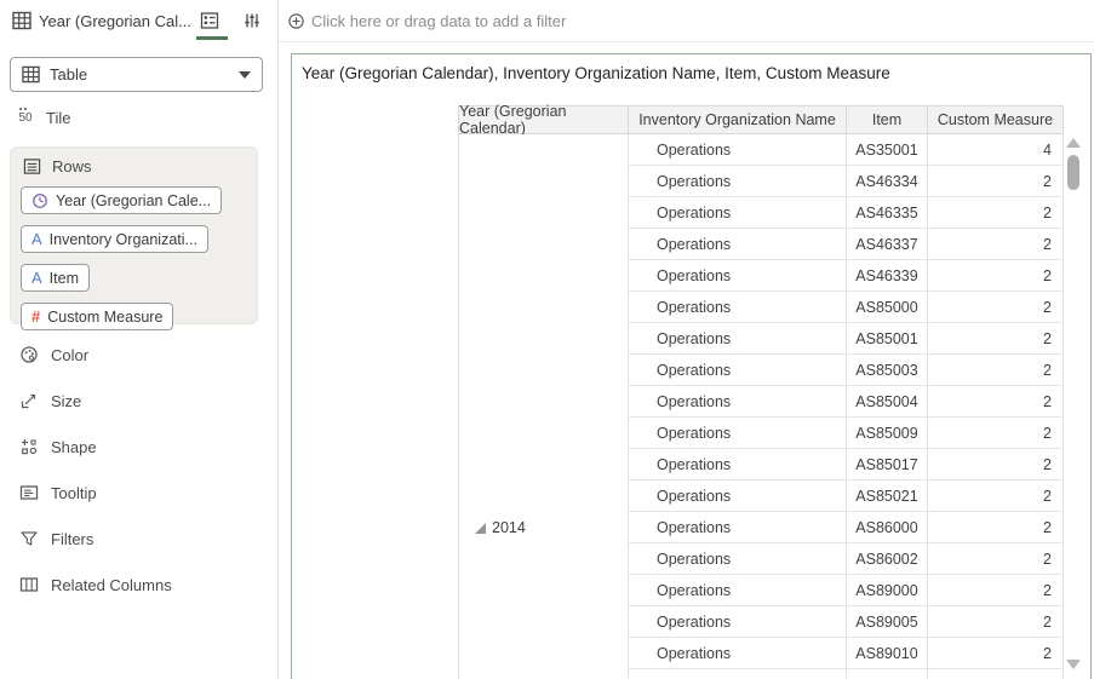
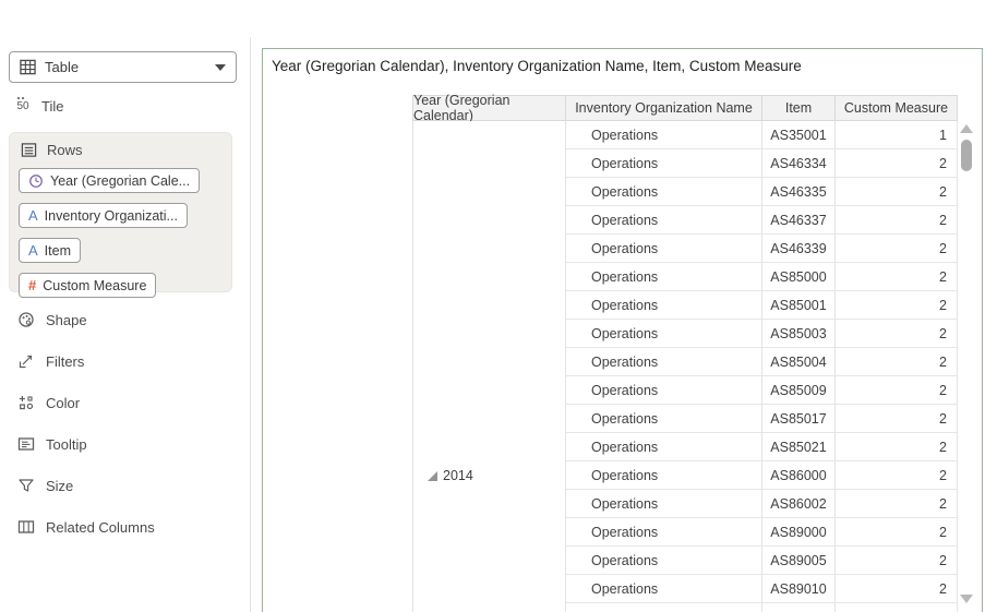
- Year (Gregorian Cal...
- Click here or drag data to add a filter
  Table
  50
  Tile
  Rows
  Year (Gregorian Cale...
  A
  Inventory Organizati...
  A
  Item
  #
  Custom Measure
- Color
+ Shape
- Size
+ Filters
- Shape
+ Color
  Tooltip
- Filters
+ Size
  Related Columns
  Year (Gregorian Calendar), Inventory Organization Name, Item, Custom Measure
  Year (Gregorian Calendar)
  Inventory Organization Name
  Item
  Custom Measure
  2014
  Operations
  AS35001
- 4
+ 1
  Operations
  AS46334
  2
  Operations
  AS46335
  2
  Operations
  AS46337
  2
  Operations
  AS46339
  2
  Operations
  AS85000
  2
  Operations
  AS85001
  2
  Operations
  AS85003
  2
  Operations
  AS85004
  2
  Operations
  AS85009
  2
  Operations
  AS85017
  2
  Operations
  AS85021
  2
  Operations
  AS86000
  2
  Operations
  AS86002
  2
  Operations
  AS89000
  2
  Operations
  AS89005
  2
  Operations
  AS89010
  2
